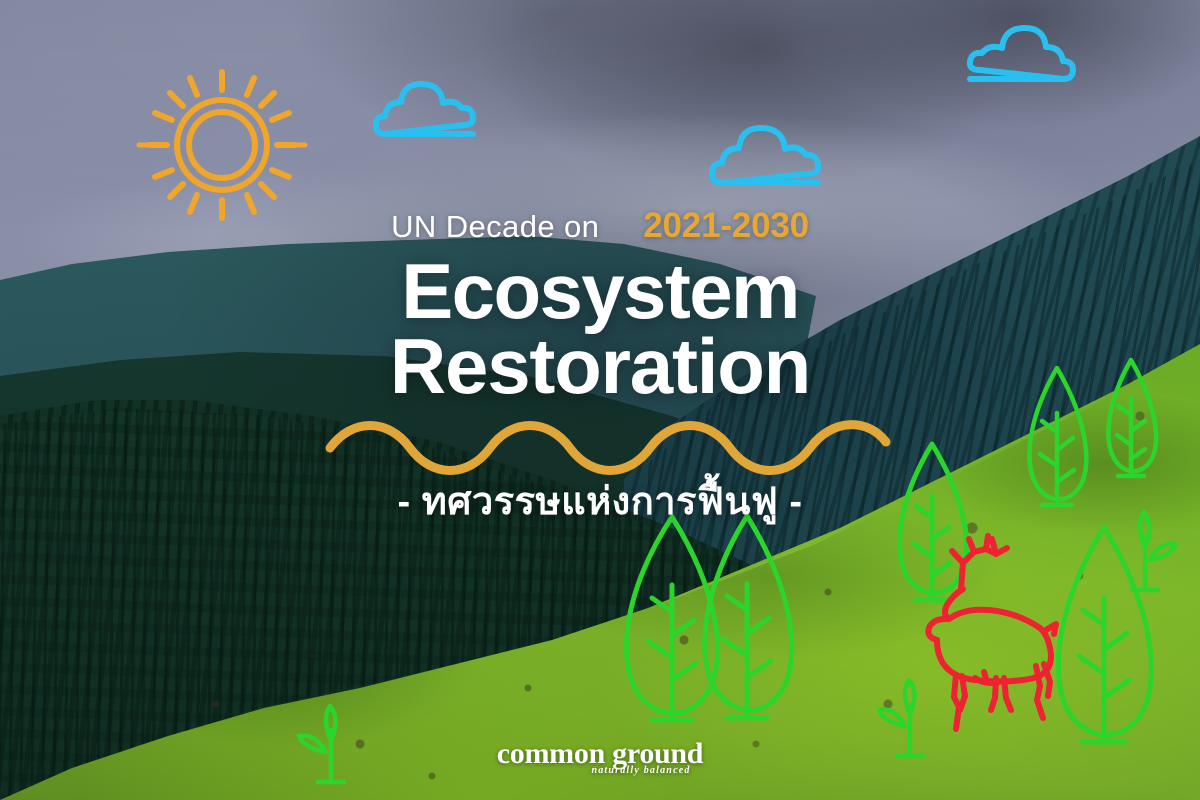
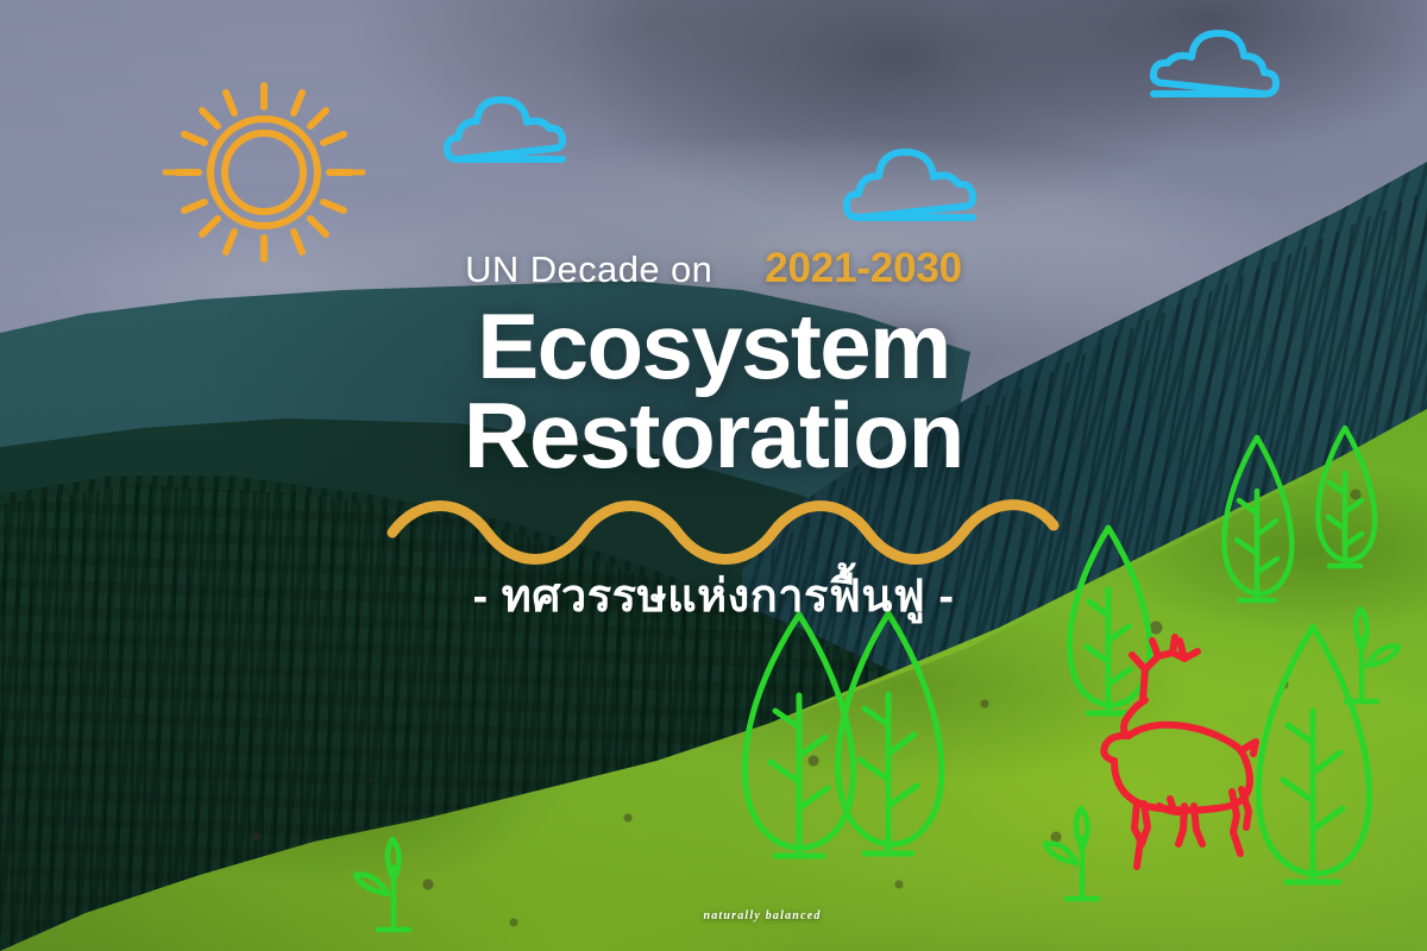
  UN Decade on
  2021-2030
  Ecosystem
  Restoration
  - ทศวรรษแห่งการฟื้นฟู -
- common ground
  naturally balanced
